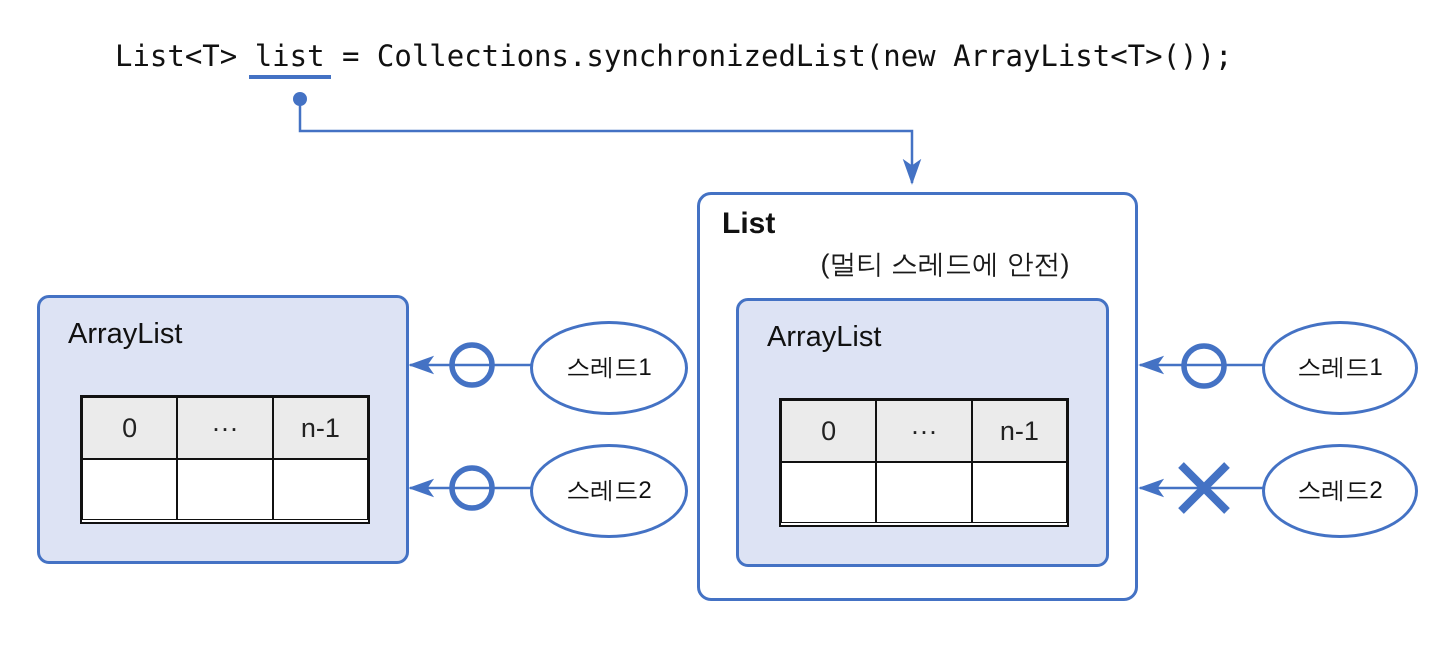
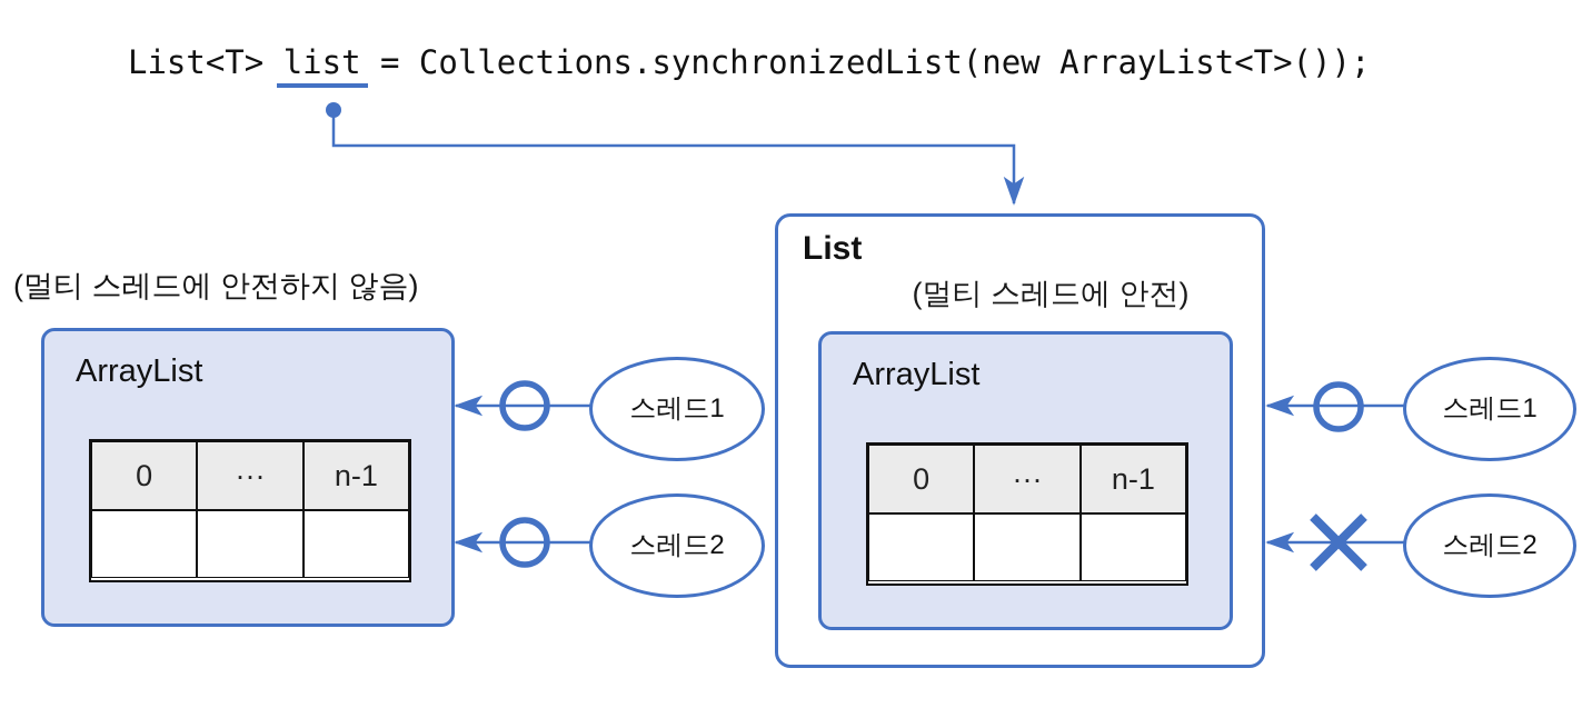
  List<T> list = Collections.synchronizedList(new ArrayList<T>());
+ (멀티 스레드에 안전하지 않음)
  ArrayList
  0
  ···
  n-1
  List
  (멀티 스레드에 안전)
  ArrayList
  0
  ···
  n-1
  스레드1
  스레드2
  스레드1
  스레드2
